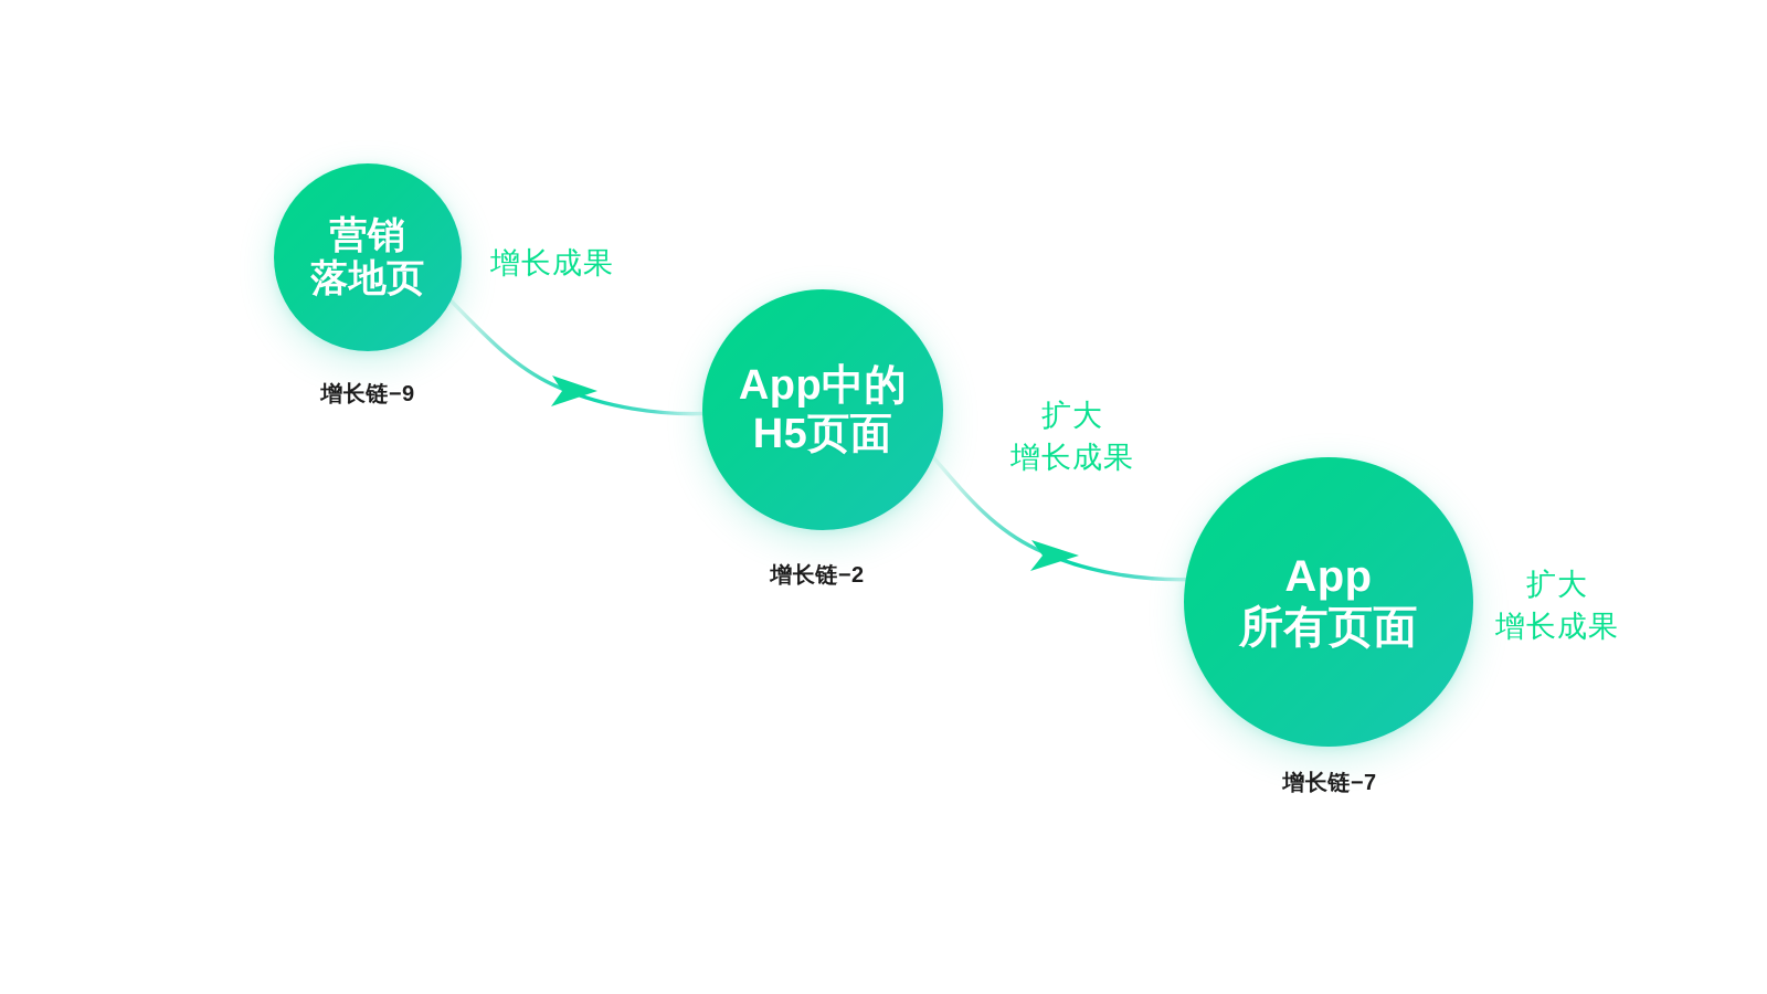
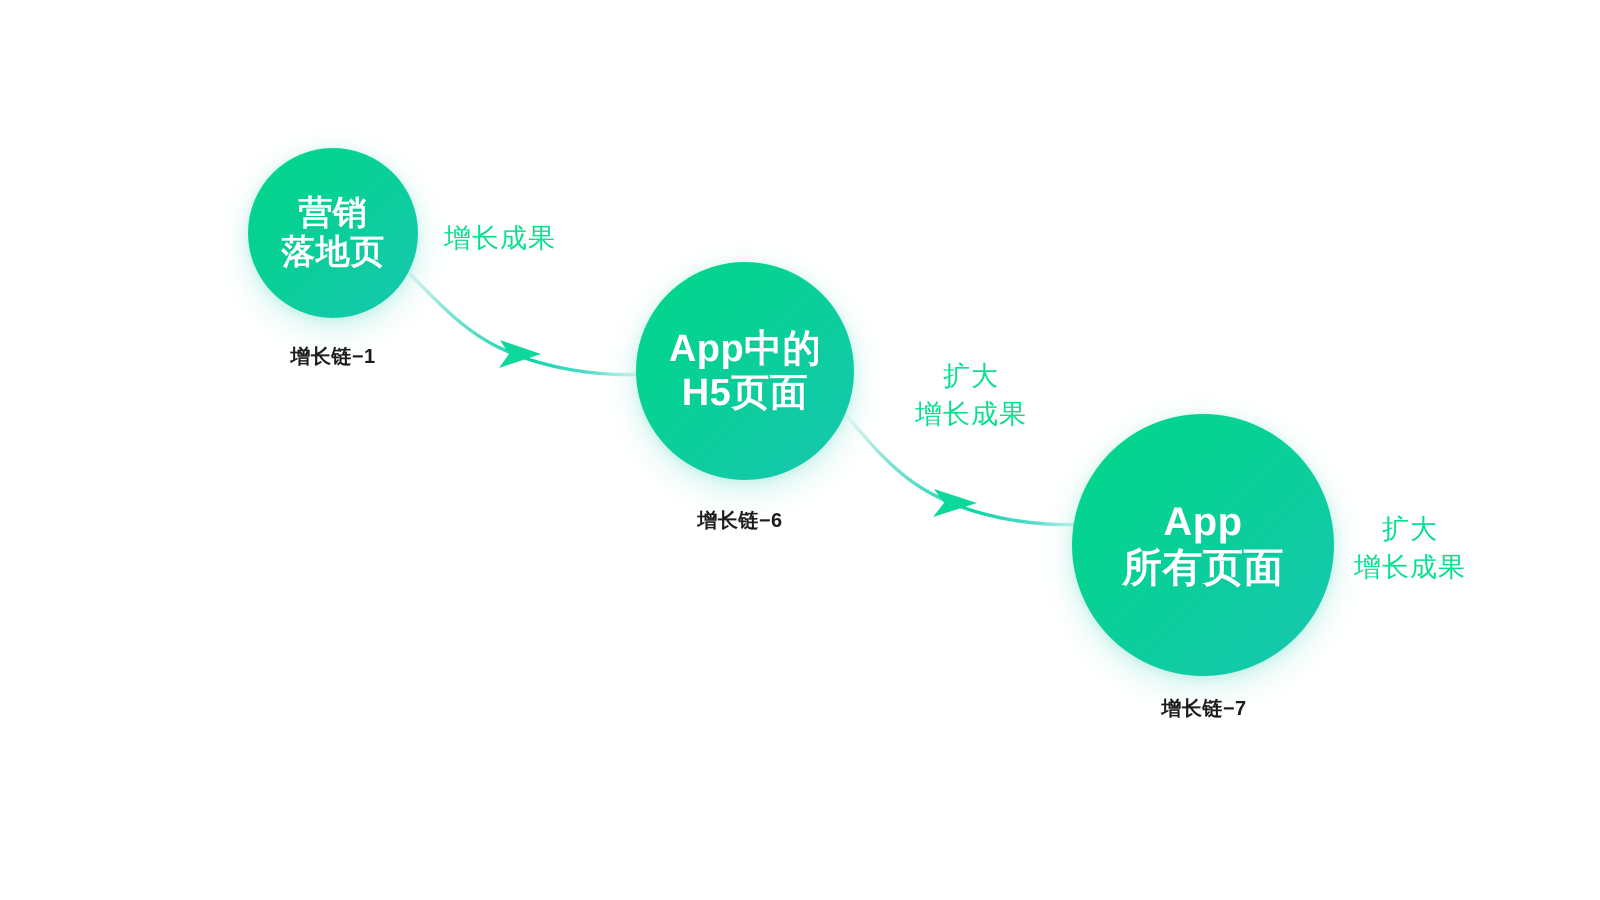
  营销
  落地页
- 增长链−9
+ 增长链−1
  App中的
  H5页面
- 增长链−2
+ 增长链−6
  App
  所有页面
  增长链−7
  增长成果
  扩大
  增长成果
  扩大
  增长成果
